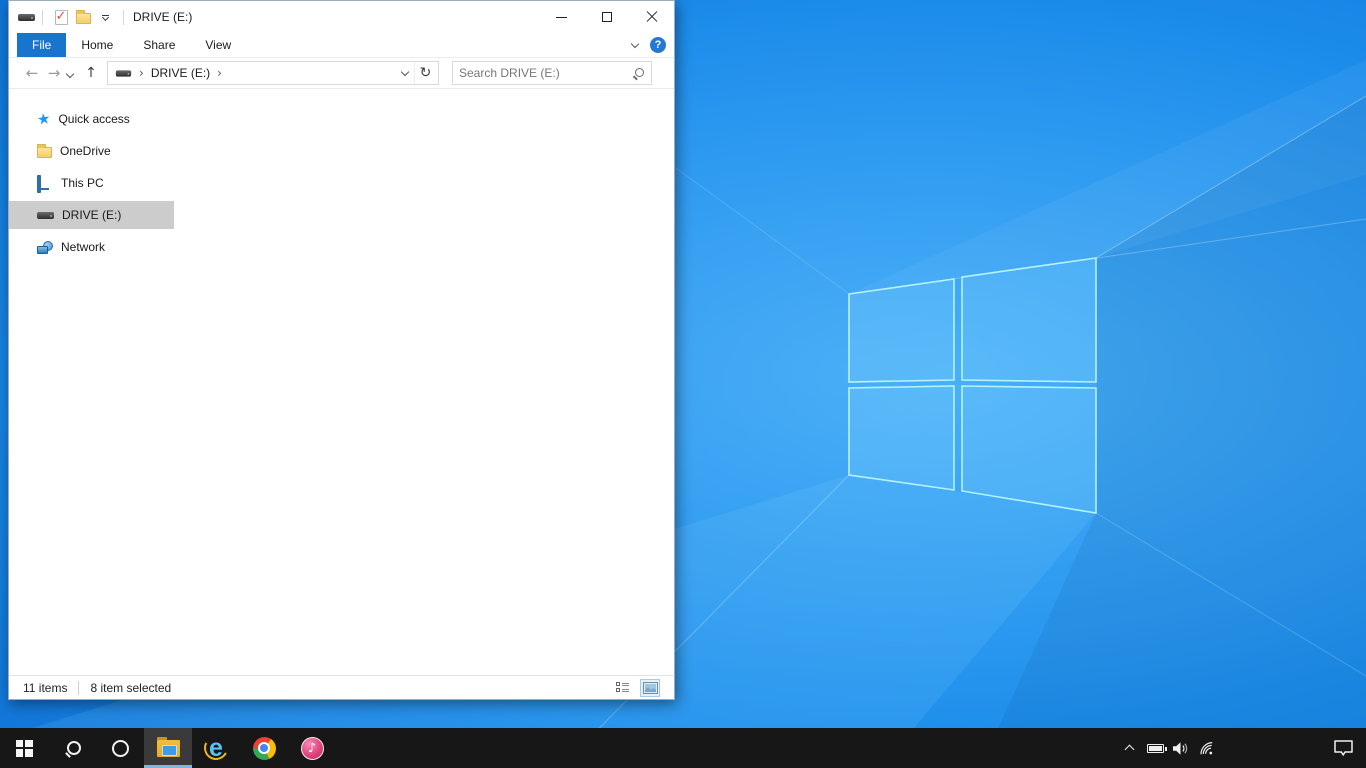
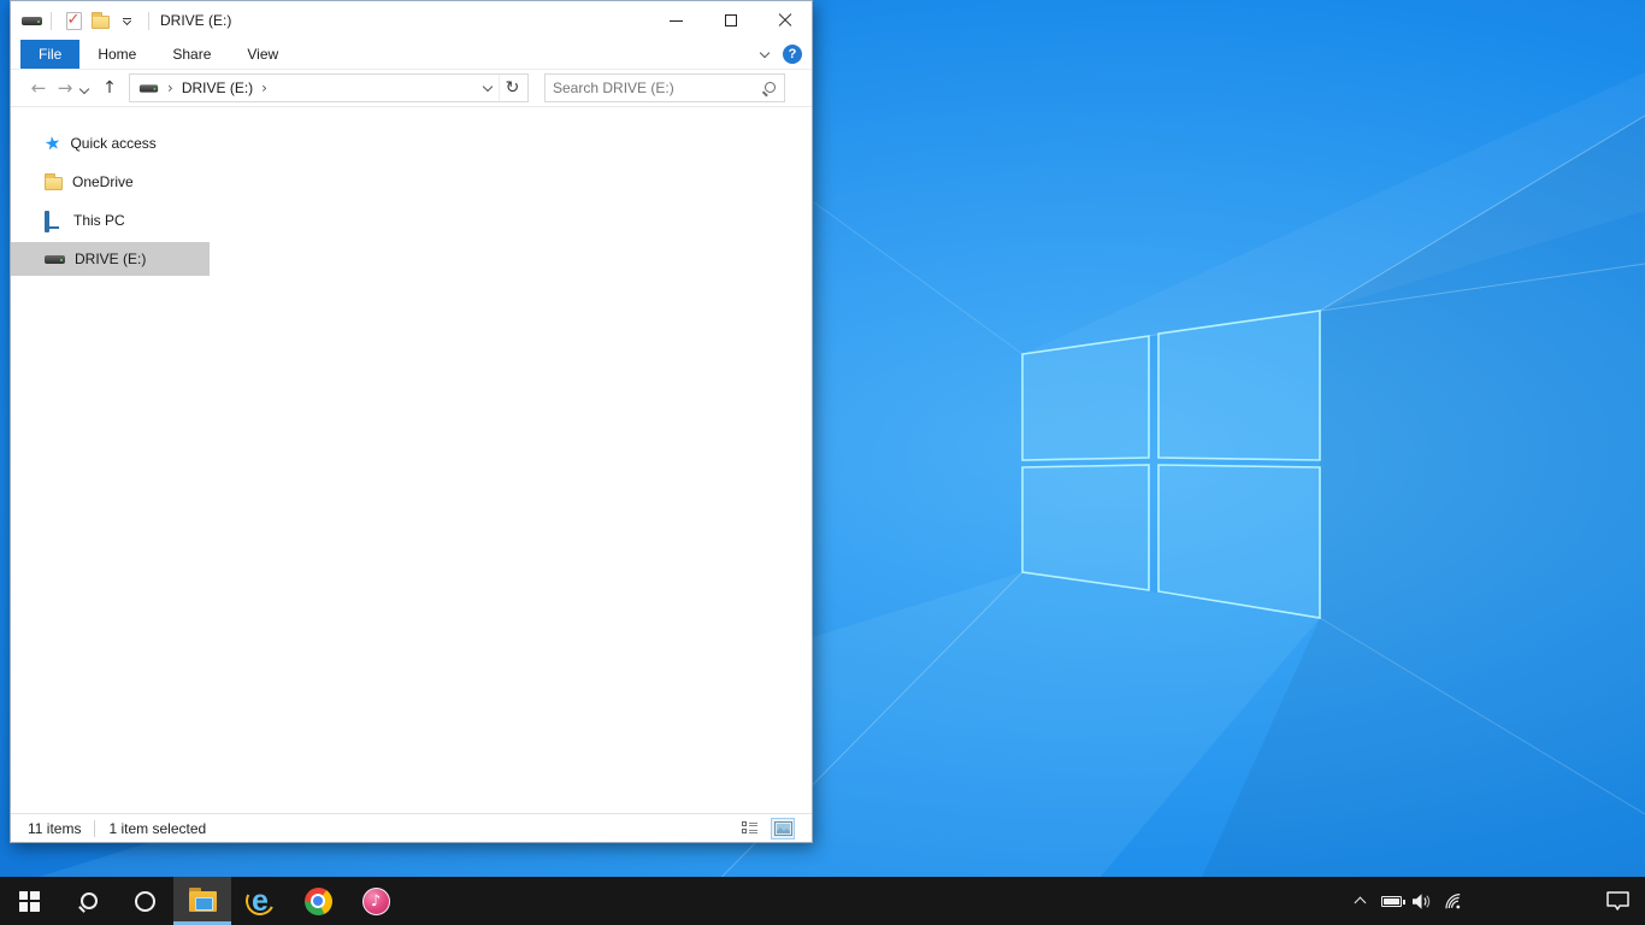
  DRIVE (E:)
  File
  Home
  Share
  View
  ?
  ←
  →
  ↑
  ›
  DRIVE (E:)
  ›
  ↻
  Search DRIVE (E:)
  Quick access
  OneDrive
  This PC
  DRIVE (E:)
- Network
  11 items
- 8 item selected
+ 1 item selected
  e
  ♪
